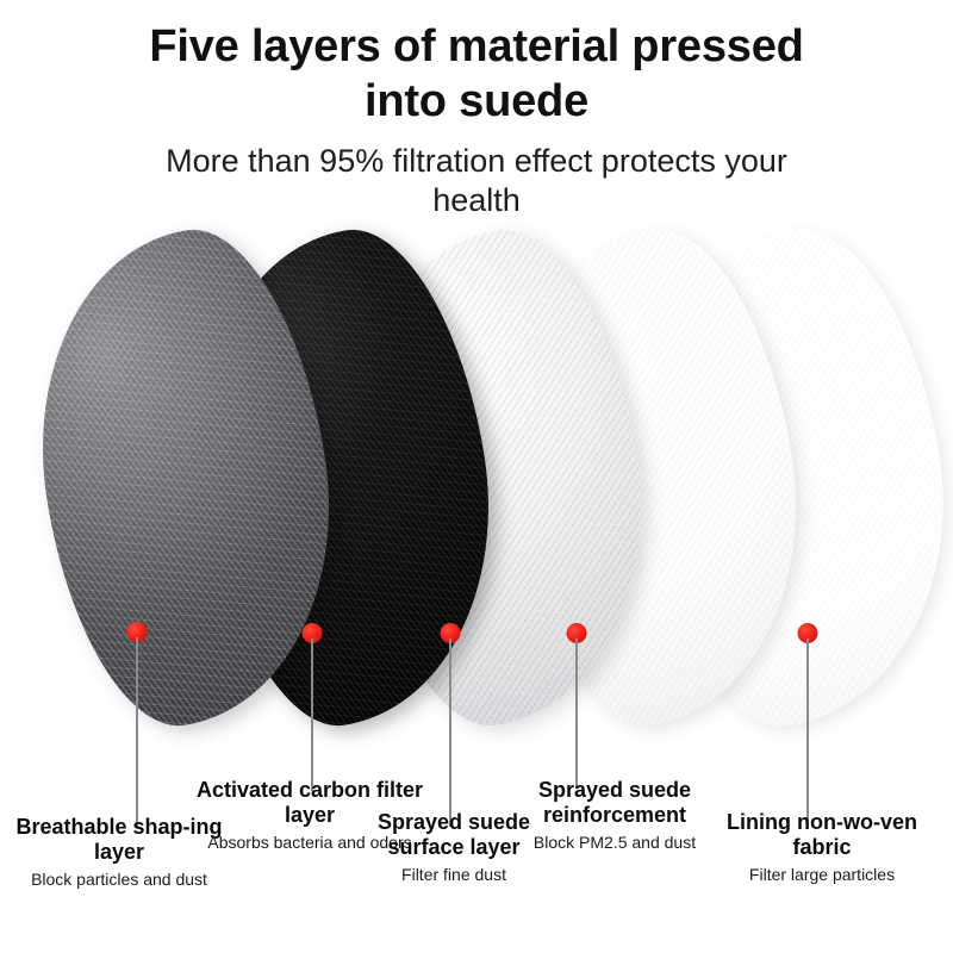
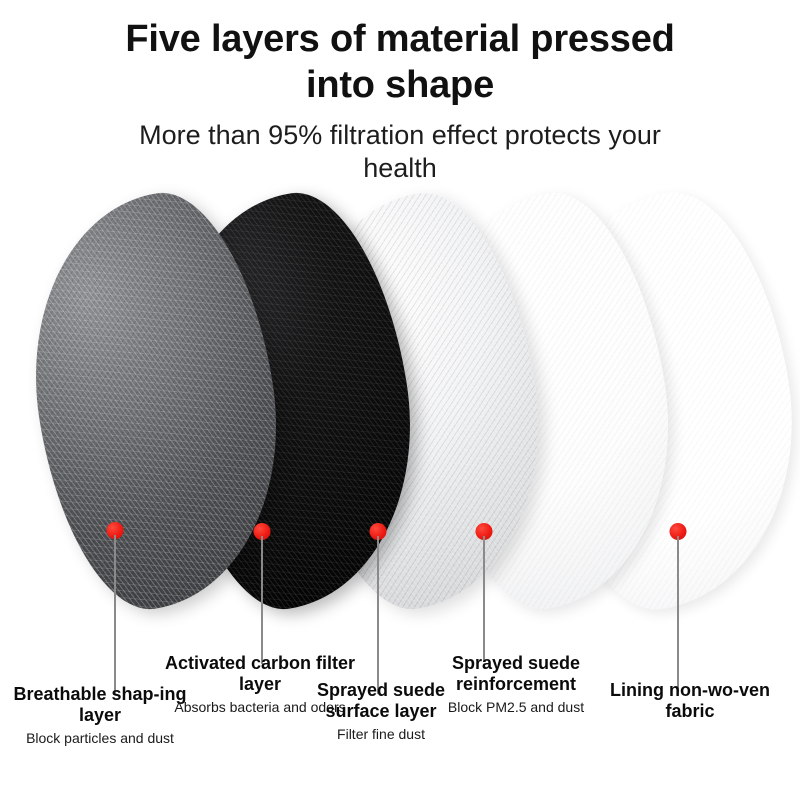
- Five layers of material pressed into suede
+ Five layers of material pressed into shape
  More than 95% filtration effect protects your health
  Breathable shap-ing layer
  Block particles and dust
  Activated carbon filter layer
  Absorbs bacteria and odors
  Sprayed suede surface layer
  Filter fine dust
  Sprayed suede reinforcement
  Block PM2.5 and dust
  Lining non-wo-ven fabric
- Filter large particles
